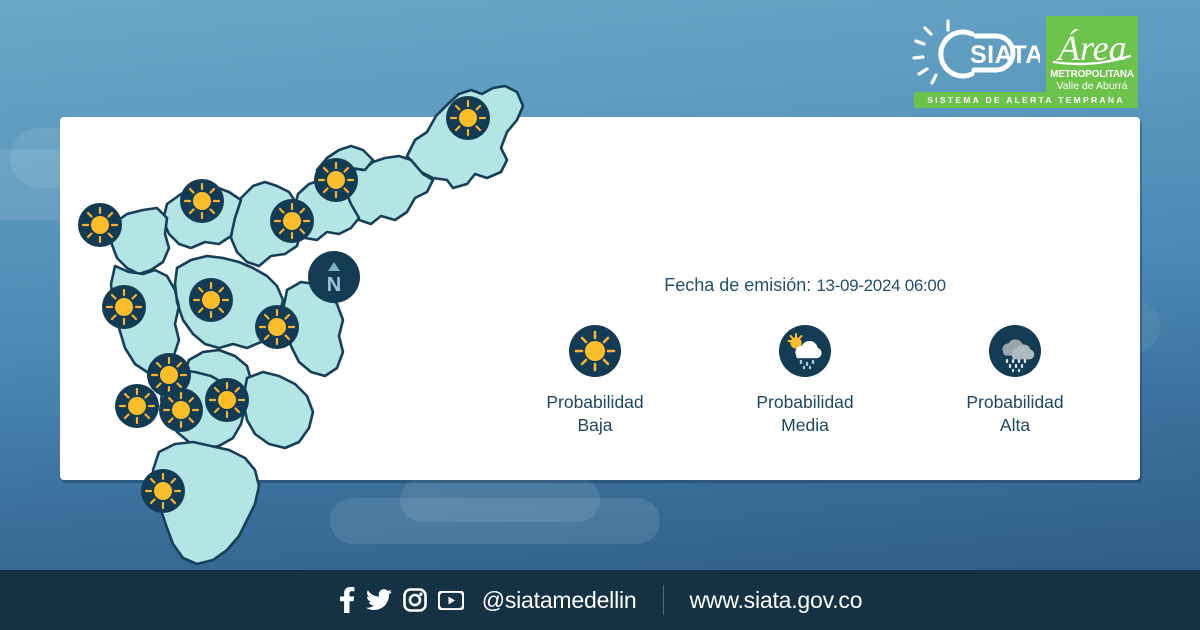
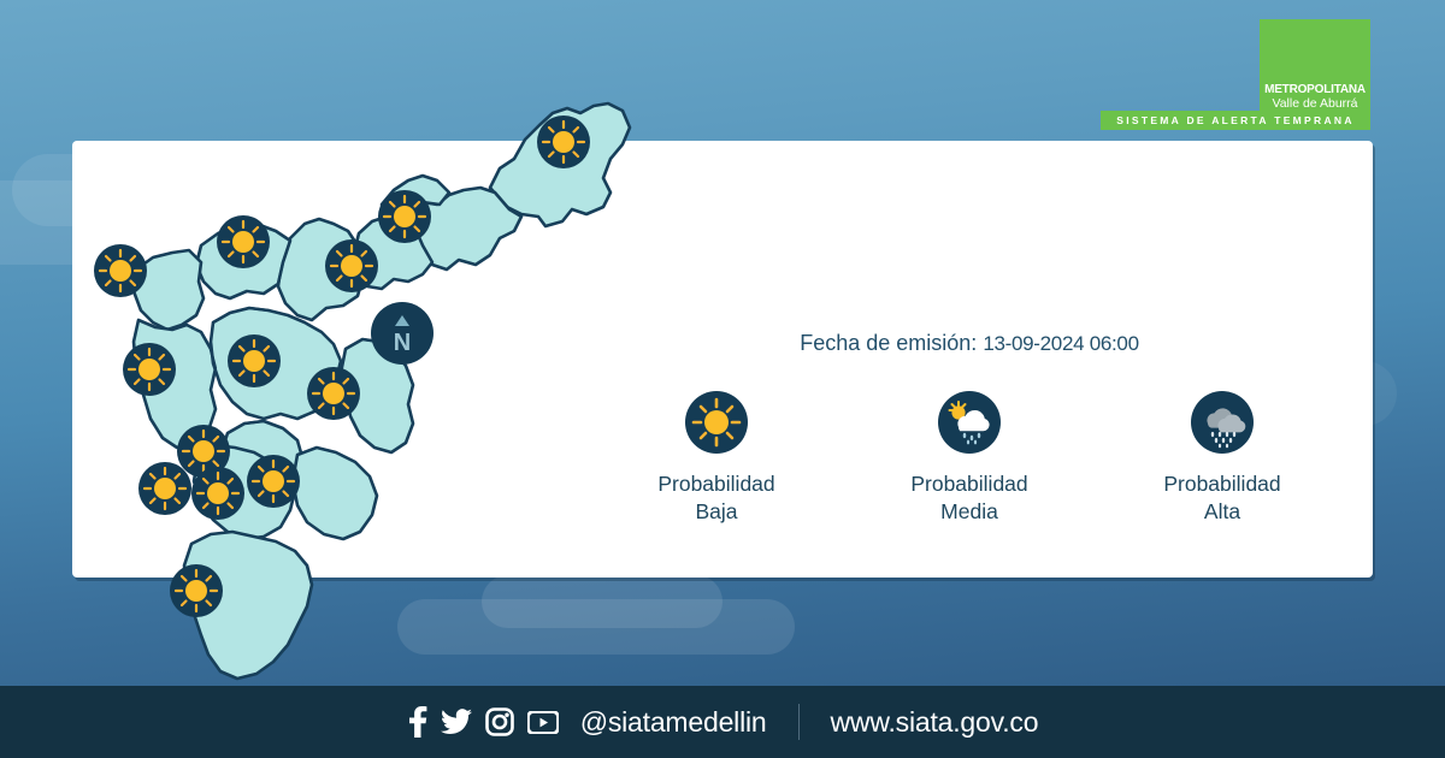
- SIATA
- Área
  METROPOLITANA
  Valle de Aburrá
  SISTEMA DE ALERTA TEMPRANA
  N
  Fecha de emisión: 13-09-2024 06:00
  Probabilidad
  Baja
  Probabilidad
  Media
  Probabilidad
  Alta
  @siatamedellin
  www.siata.gov.co
